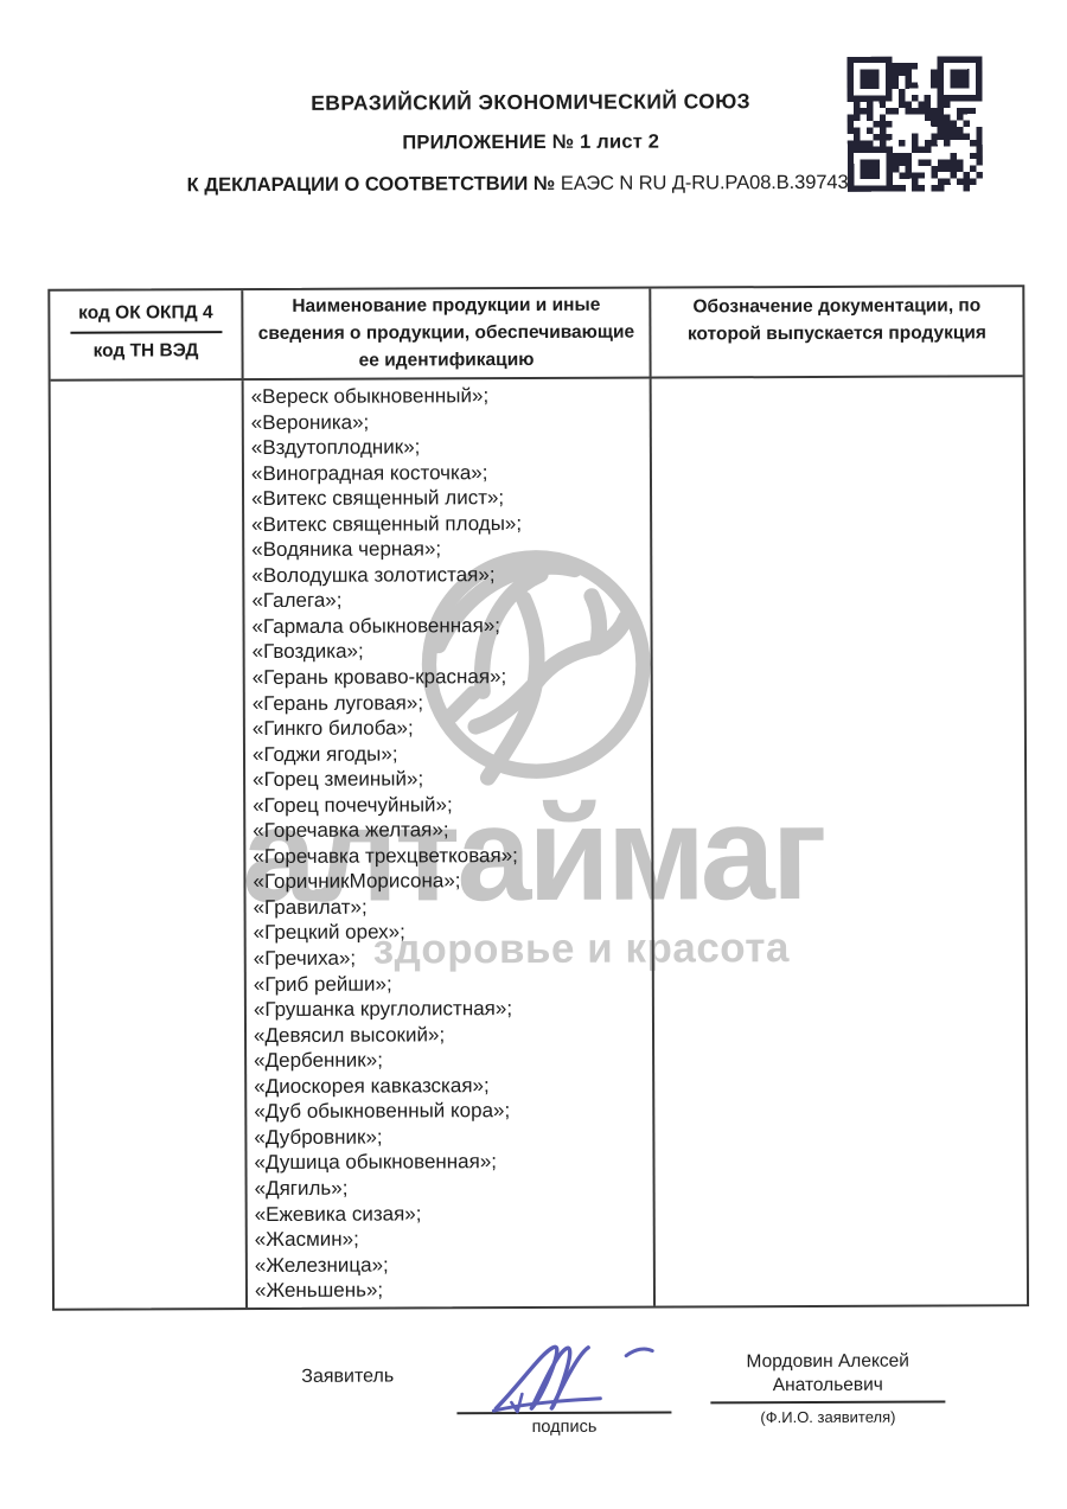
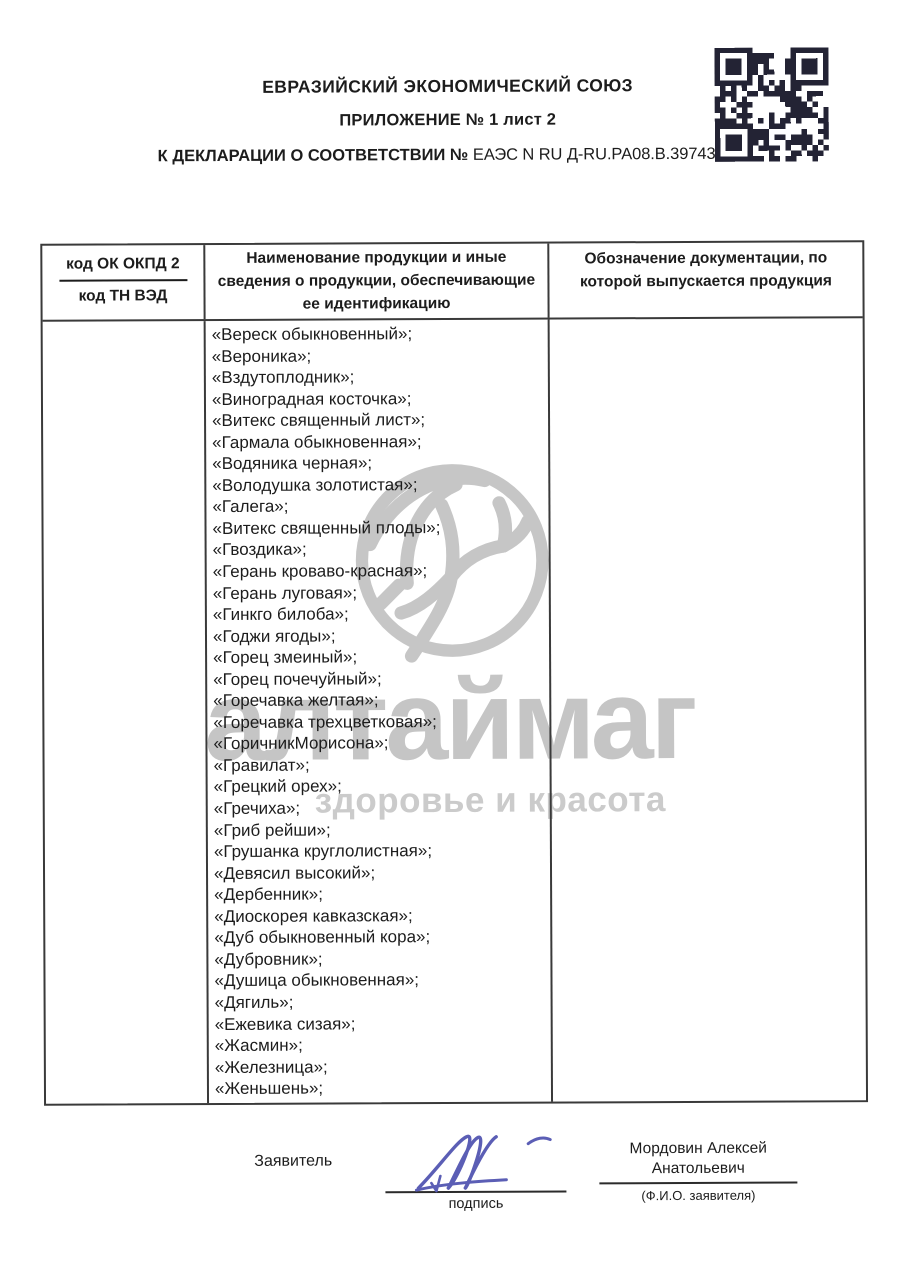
  алтаймаг
  здоровье и красота
  ЕВРАЗИЙСКИЙ ЭКОНОМИЧЕСКИЙ СОЮЗ
  ПРИЛОЖЕНИЕ № 1 лист 2
  К ДЕКЛАРАЦИИ О СООТВЕТСТВИИ № ЕАЭС N RU Д-RU.РА08.В.39743
- код ОК ОКПД 4
+ код ОК ОКПД 2
  код ТН ВЭД
  Наименование продукции и иные сведения о продукции, обеспечивающие ее идентификацию
  Обозначение документации, по которой выпускается продукция
  «Вереск обыкновенный»;
  «Вероника»;
  «Вздутоплодник»;
  «Виноградная косточка»;
  «Витекс священный лист»;
- «Витекс священный плоды»;
+ «Гармала обыкновенная»;
  «Водяника черная»;
  «Володушка золотистая»;
  «Галега»;
- «Гармала обыкновенная»;
+ «Витекс священный плоды»;
  «Гвоздика»;
  «Герань кроваво-красная»;
  «Герань луговая»;
  «Гинкго билоба»;
  «Годжи ягоды»;
  «Горец змеиный»;
  «Горец почечуйный»;
  «Горечавка желтая»;
  «Горечавка трехцветковая»;
  «ГоричникМорисона»;
  «Гравилат»;
  «Грецкий орех»;
  «Гречиха»;
  «Гриб рейши»;
  «Грушанка круглолистная»;
  «Девясил высокий»;
  «Дербенник»;
  «Диоскорея кавказская»;
  «Дуб обыкновенный кора»;
  «Дубровник»;
  «Душица обыкновенная»;
  «Дягиль»;
  «Ежевика сизая»;
  «Жасмин»;
  «Железница»;
  «Женьшень»;
  Заявитель
  подпись
  Мордовин Алексей
  Анатольевич
  (Ф.И.О. заявителя)
